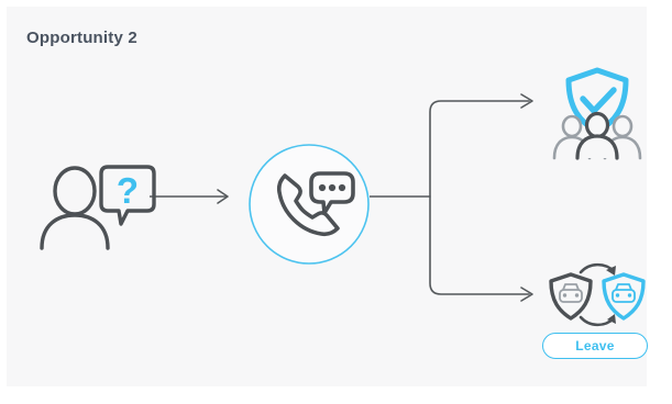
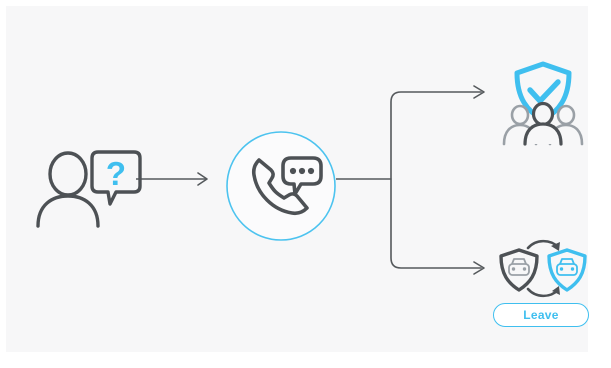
- Opportunity 2
  ?
  Leave
